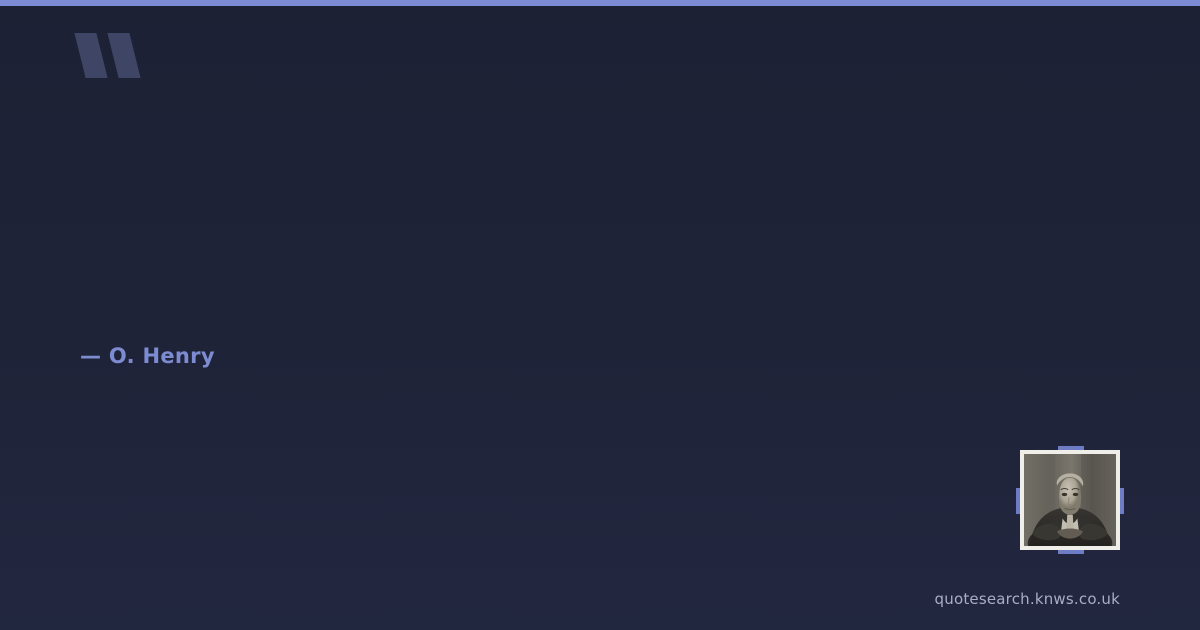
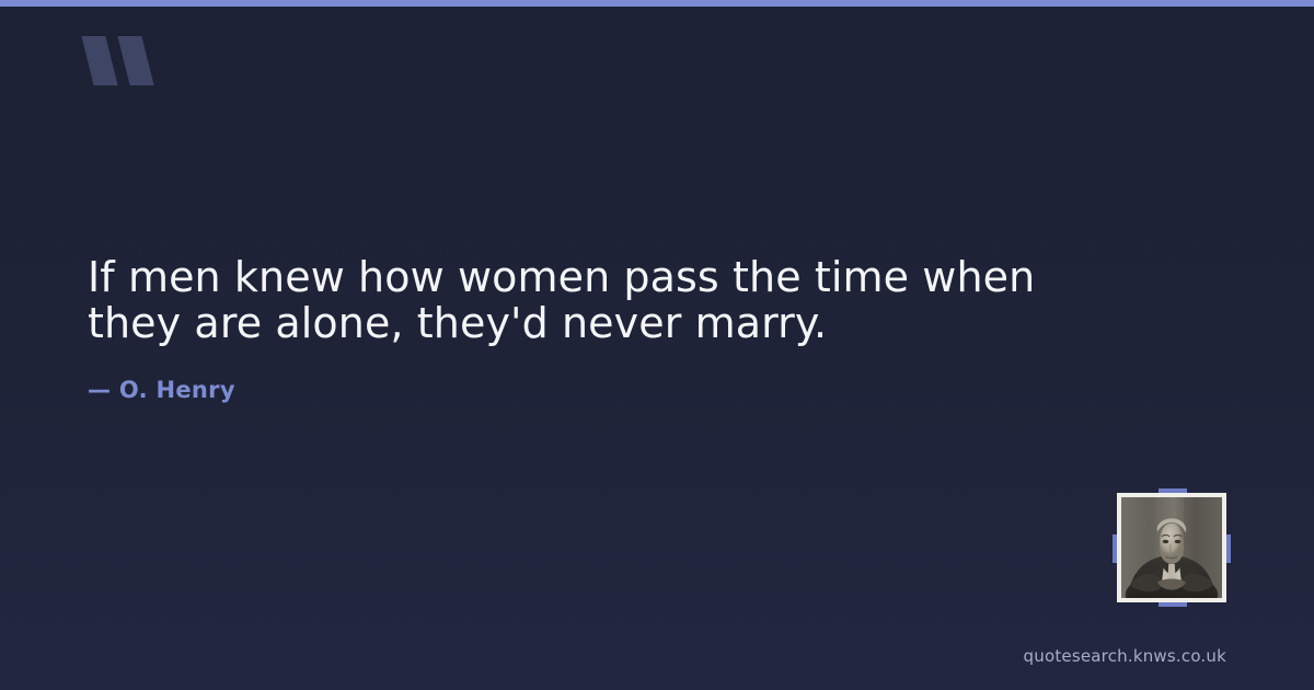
+ If men knew how women pass the time when they are alone, they'd never marry.
  — O. Henry
  quotesearch.knws.co.uk
